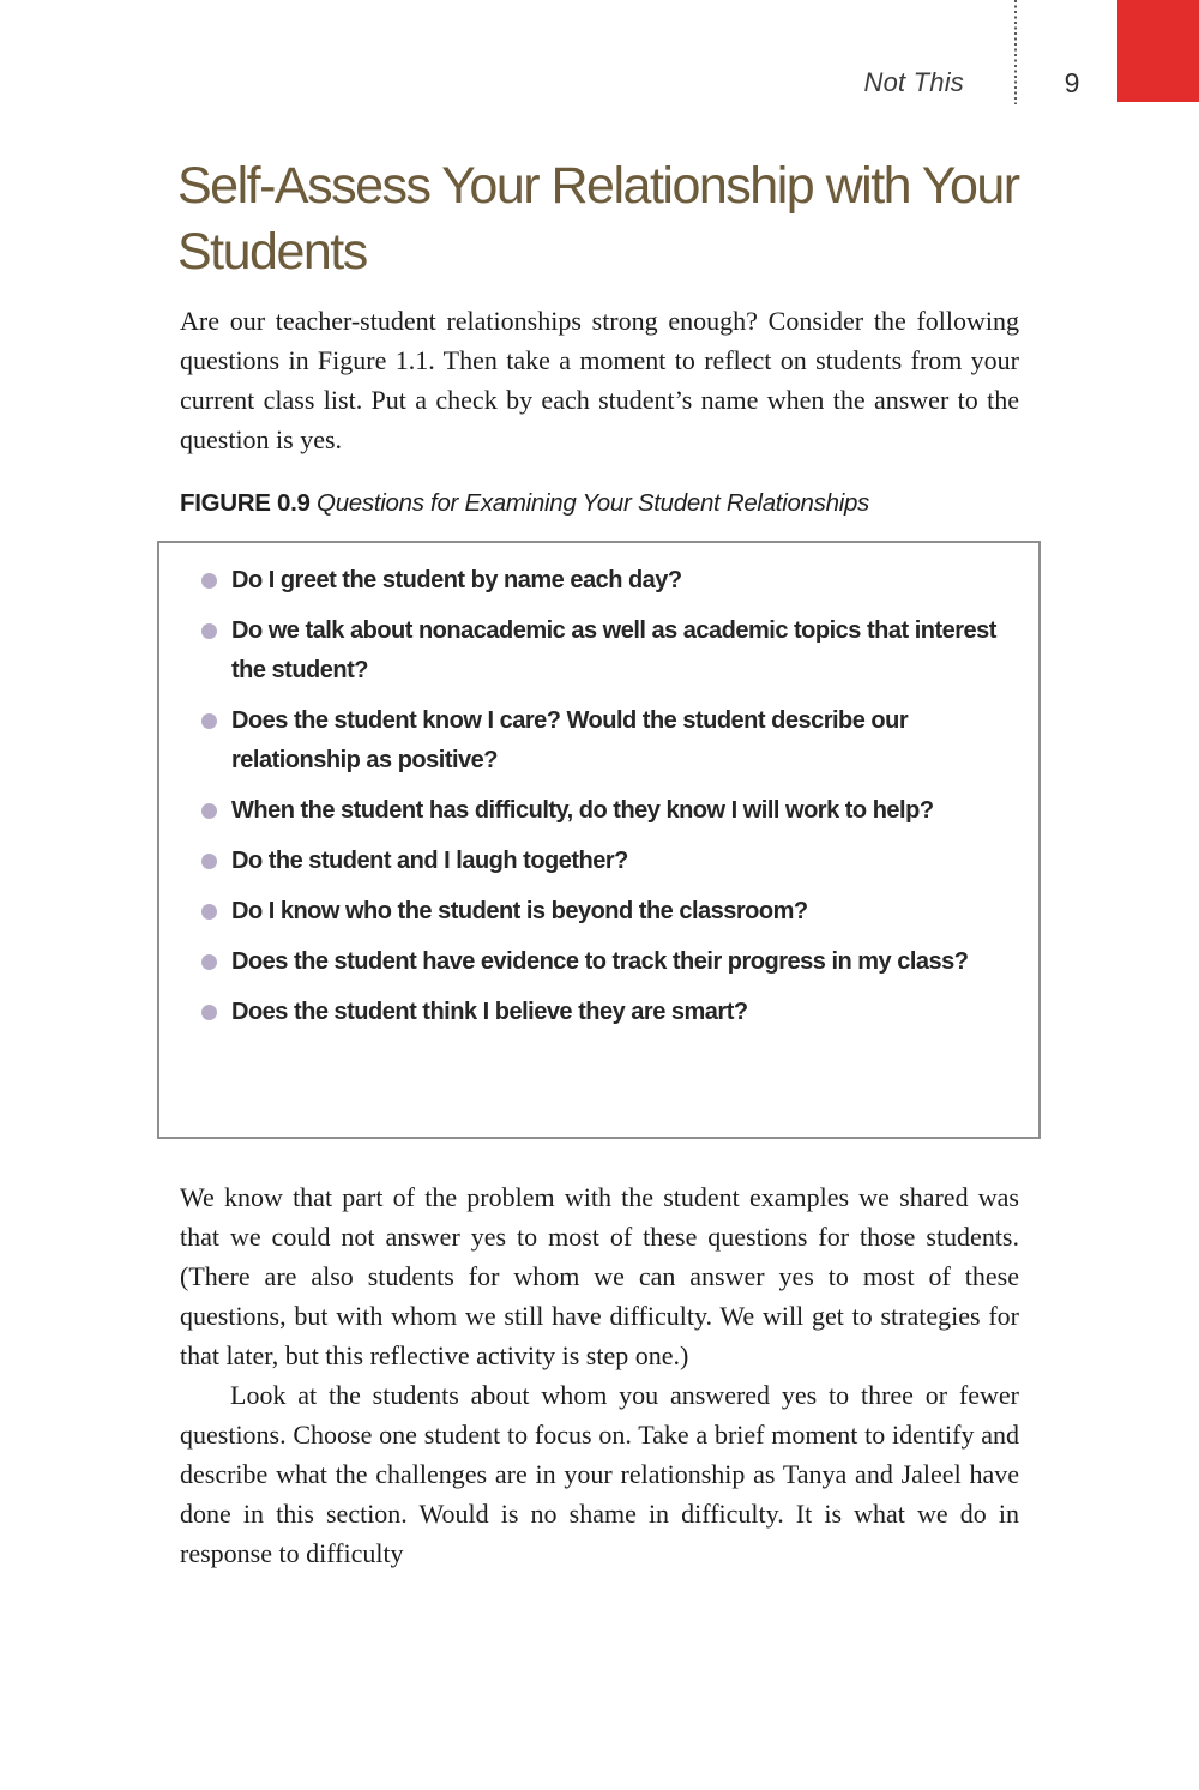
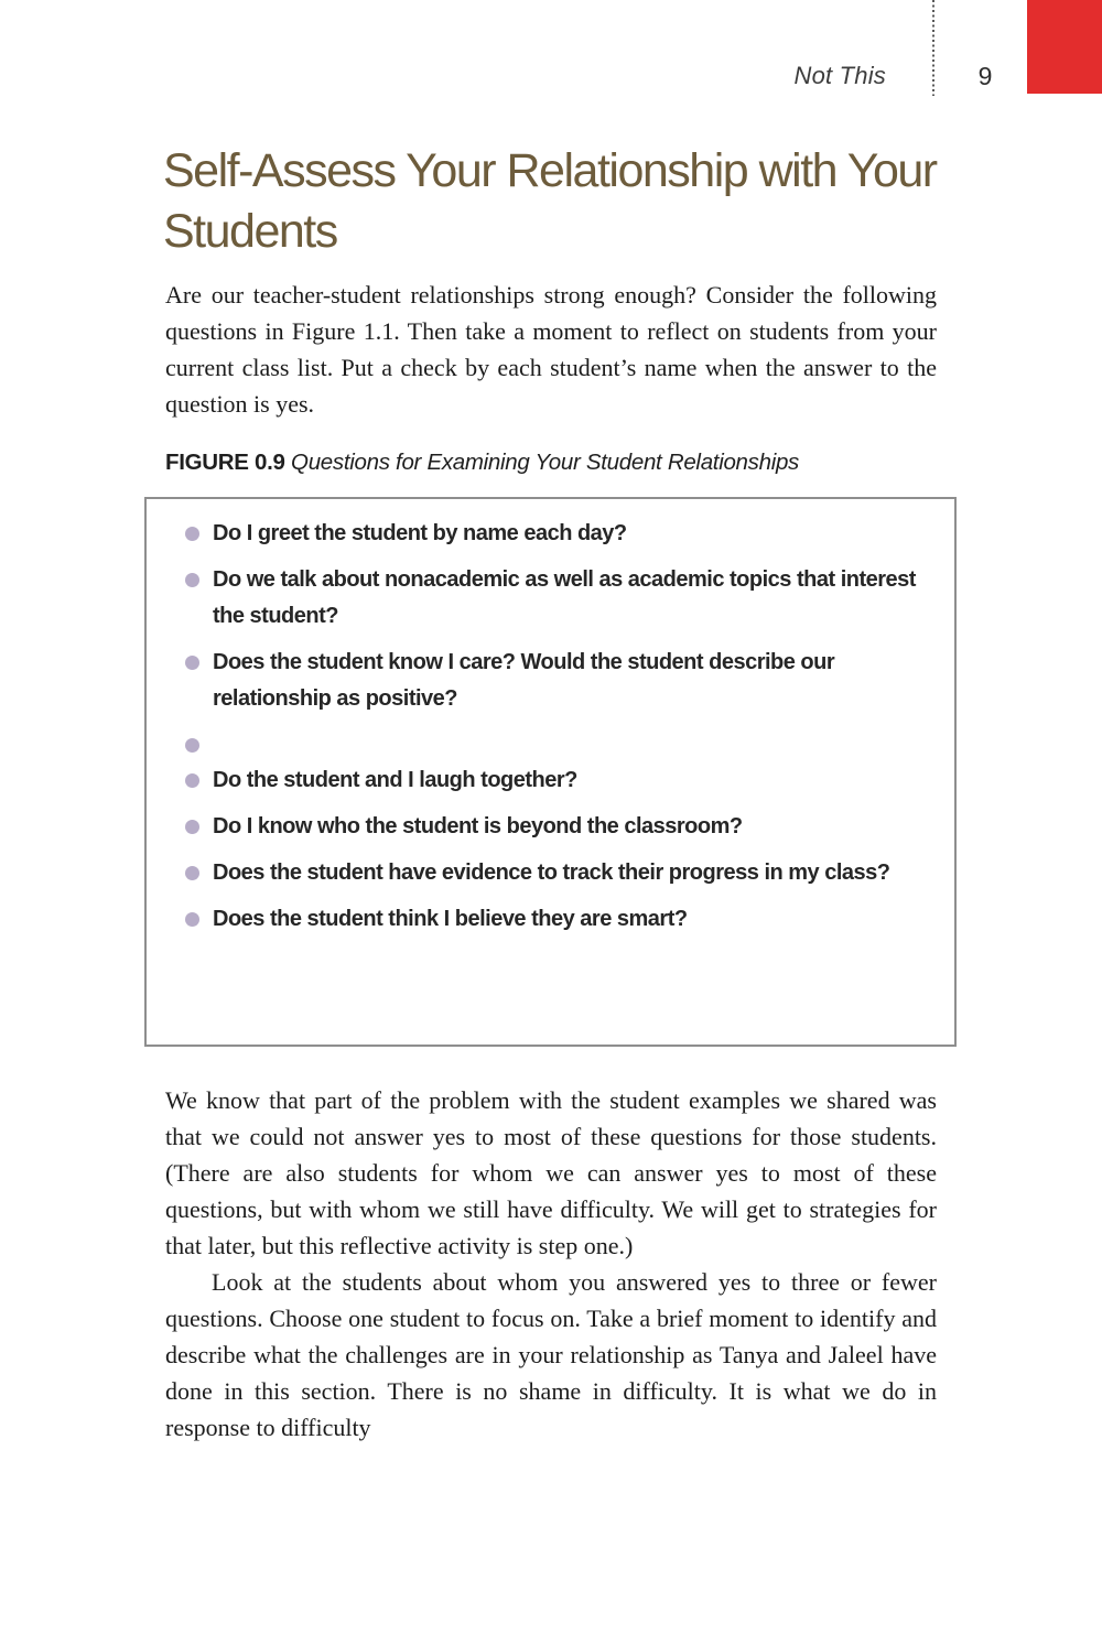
  Not This
  9
  Self-Assess Your Relationship with Your Students
  Are our teacher-student relationships strong enough? Consider the following questions in Figure 1.1. Then take a moment to reflect on students from your current class list. Put a check by each student’s name when the answer to the question is yes.
  FIGURE 0.9 Questions for Examining Your Student Relationships
  Do I greet the student by name each day?
  Do we talk about nonacademic as well as academic topics that interest the student?
  Does the student know I care? Would the student describe our relationship as positive?
- When the student has difficulty, do they know I will work to help?
  Do the student and I laugh together?
  Do I know who the student is beyond the classroom?
  Does the student have evidence to track their progress in my class?
  Does the student think I believe they are smart?
  We know that part of the problem with the student examples we shared was that we could not answer yes to most of these questions for those students. (There are also students for whom we can answer yes to most of these questions, but with whom we still have difficulty. We will get to strategies for that later, but this reflective activity is step one.)
- Look at the students about whom you answered yes to three or fewer questions. Choose one student to focus on. Take a brief moment to identify and describe what the challenges are in your relationship as Tanya and Jaleel have done in this section. Would is no shame in difficulty. It is what we do in response to difficulty
+ Look at the students about whom you answered yes to three or fewer questions. Choose one student to focus on. Take a brief moment to identify and describe what the challenges are in your relationship as Tanya and Jaleel have done in this section. There is no shame in difficulty. It is what we do in response to difficulty
